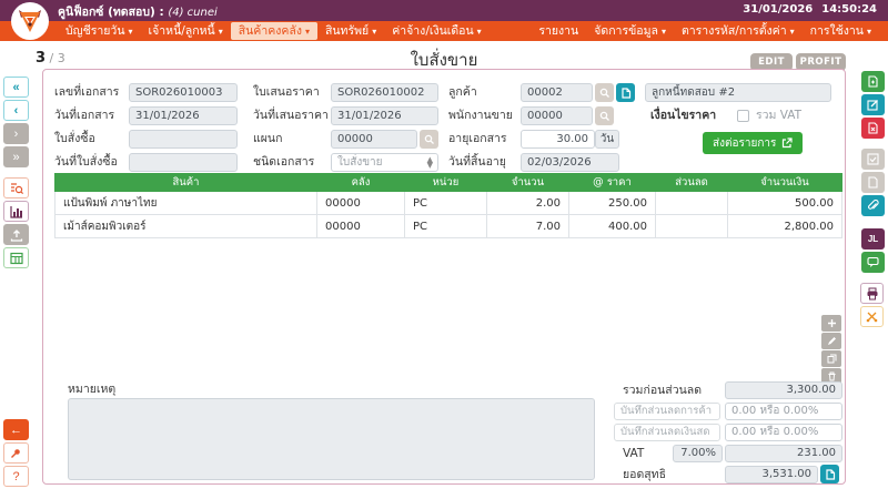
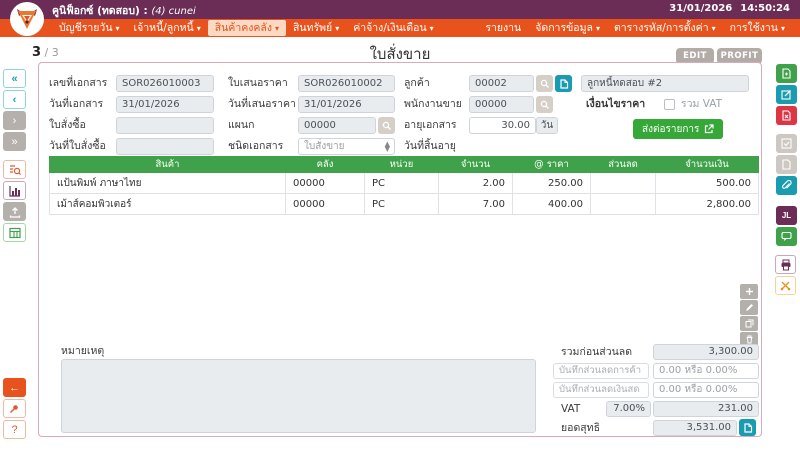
  คูนิฟ็อกซ์ (ทดสอบ) : (4) cunei
  31/01/2026 14:50:24
  บัญชีรายวัน ▾
  เจ้าหนี้/ลูกหนี้ ▾
  สินค้าคงคลัง ▾
  สินทรัพย์ ▾
  ค่าจ้าง/เงินเดือน ▾
  รายงาน
  จัดการข้อมูล ▾
  ตารางรหัส/การตั้งค่า ▾
  การใช้งาน ▾
  3 / 3
  ใบสั่งขาย
  EDIT
  PROFIT
  «
  ‹
  ›
  »
  ←
  ?
  JL
  เลขที่เอกสาร
  SOR026010003
  วันที่เอกสาร
  31/01/2026
  ใบสั่งซื้อ
  วันที่ใบสั่งซื้อ
  ใบเสนอราคา
  SOR026010002
  วันที่เสนอราคา
  31/01/2026
  แผนก
  00000
  ชนิดเอกสาร
  ใบสั่งขาย
  ▲
  ▼
  ลูกค้า
  00002
  พนักงานขาย
  00000
  อายุเอกสาร
  30.00
  วัน
  วันที่สิ้นอายุ
- 02/03/2026
  ลูกหนี้ทดสอบ #2
  เงื่อนไขราคา
  รวม VAT
  ส่งต่อรายการ
  สินค้า	คลัง	หน่วย	จำนวน	@ ราคา	ส่วนลด	จำนวนเงิน
  แป้นพิมพ์ ภาษาไทย	00000	PC	2.00	250.00		500.00
  เม้าส์คอมพิวเตอร์	00000	PC	7.00	400.00		2,800.00
  หมายเหตุ
  รวมก่อนส่วนลด
  3,300.00
  บันทึกส่วนลดการค้า
  0.00 หรือ 0.00%
  บันทึกส่วนลดเงินสด
  0.00 หรือ 0.00%
  VAT
  7.00%
  231.00
  ยอดสุทธิ
  3,531.00
